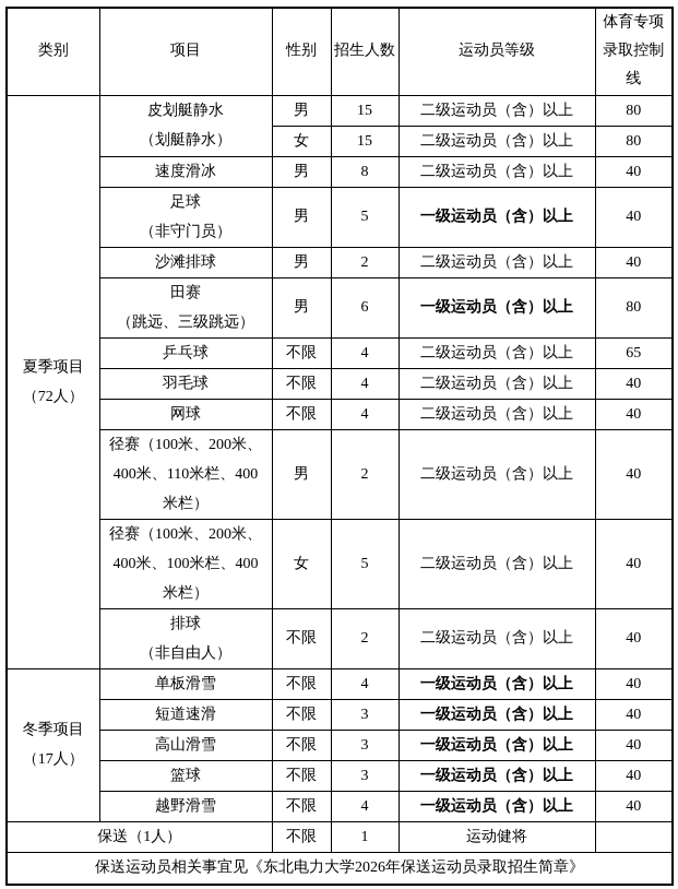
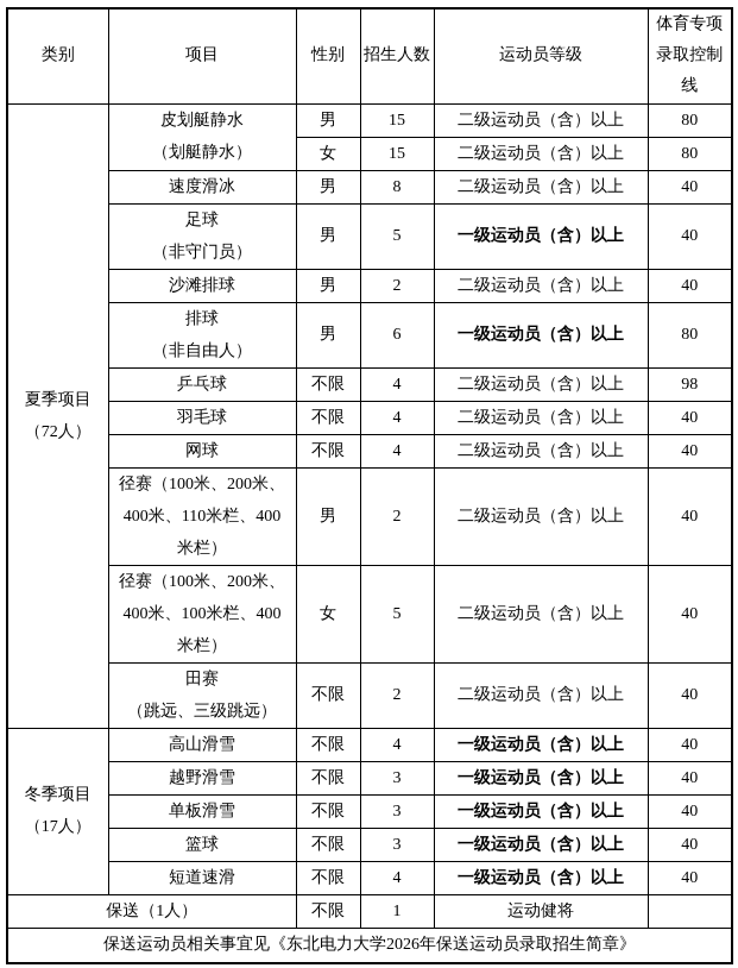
  类别	项目	性别	招生人数	运动员等级	体育专项录取控制线
  夏季项目 （72人）	皮划艇静水 （划艇静水）	男	15	二级运动员（含）以上	80
  女	15	二级运动员（含）以上	80
  速度滑冰	男	8	二级运动员（含）以上	40
  足球 （非守门员）	男	5	一级运动员（含）以上	40
  沙滩排球	男	2	二级运动员（含）以上	40
- 田赛 （跳远、三级跳远）	男	6	一级运动员（含）以上	80
+ 排球 （非自由人）	男	6	一级运动员（含）以上	80
- 乒乓球	不限	4	二级运动员（含）以上	65
+ 乒乓球	不限	4	二级运动员（含）以上	98
  羽毛球	不限	4	二级运动员（含）以上	40
  网球	不限	4	二级运动员（含）以上	40
  径赛（100米、200米、 400米、110米栏、400 米栏）	男	2	二级运动员（含）以上	40
  径赛（100米、200米、 400米、100米栏、400 米栏）	女	5	二级运动员（含）以上	40
- 排球 （非自由人）	不限	2	二级运动员（含）以上	40
+ 田赛 （跳远、三级跳远）	不限	2	二级运动员（含）以上	40
- 冬季项目 （17人）	单板滑雪	不限	4	一级运动员（含）以上	40
+ 冬季项目 （17人）	高山滑雪	不限	4	一级运动员（含）以上	40
- 短道速滑	不限	3	一级运动员（含）以上	40
+ 越野滑雪	不限	3	一级运动员（含）以上	40
- 高山滑雪	不限	3	一级运动员（含）以上	40
+ 单板滑雪	不限	3	一级运动员（含）以上	40
  篮球	不限	3	一级运动员（含）以上	40
- 越野滑雪	不限	4	一级运动员（含）以上	40
+ 短道速滑	不限	4	一级运动员（含）以上	40
  保送（1人）	不限	1	运动健将
  保送运动员相关事宜见《东北电力大学2026年保送运动员录取招生简章》
